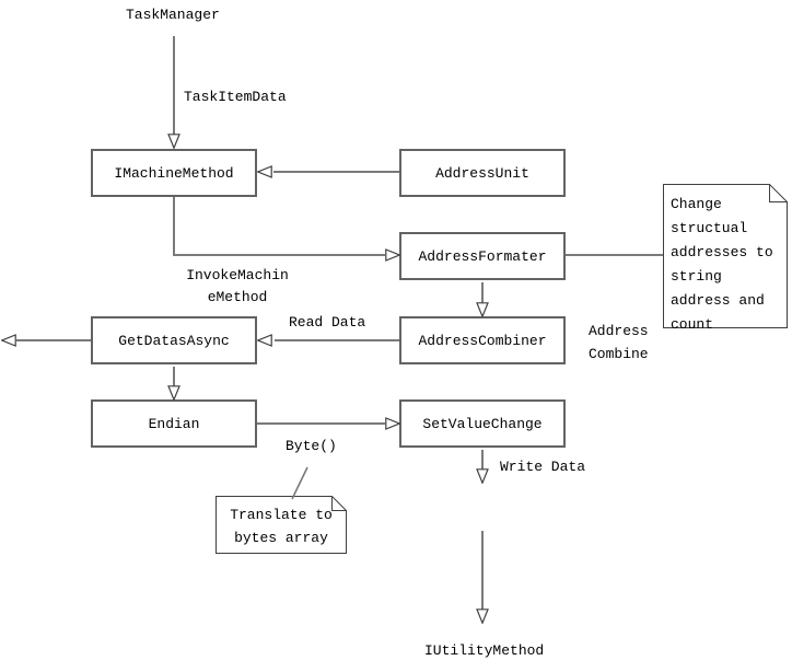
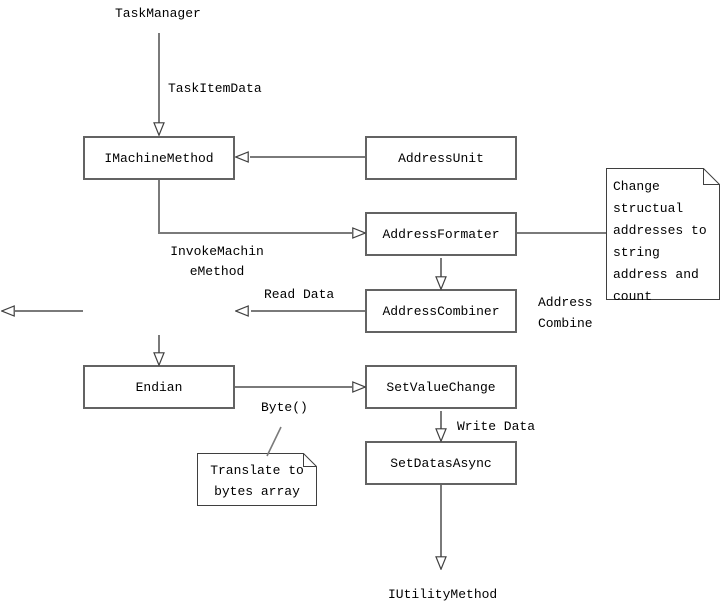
  TaskManager
  IUtilityMethod
  IMachineMethod
  AddressUnit
  AddressFormater
  AddressCombiner
- GetDatasAsync
  Endian
  SetValueChange
+ SetDatasAsync
  TaskItemData
  InvokeMachin
  eMethod
  Read Data
  Address
  Combine
  Byte()
  Write Data
  Change
  structual
  addresses to
  string
  address and
  count
  Translate to
  bytes array
